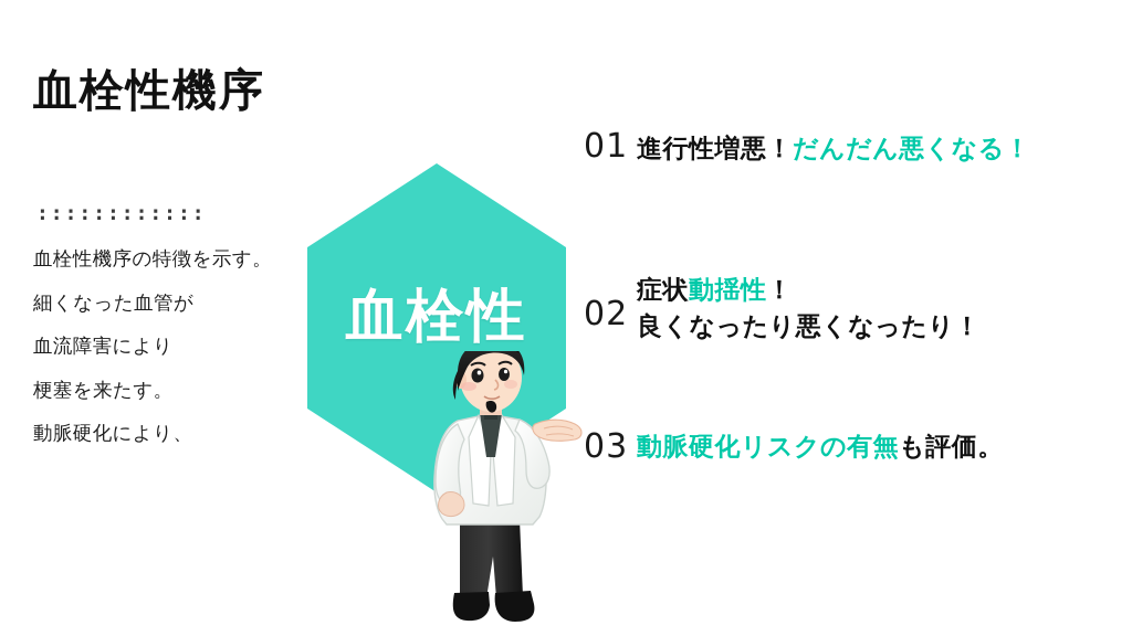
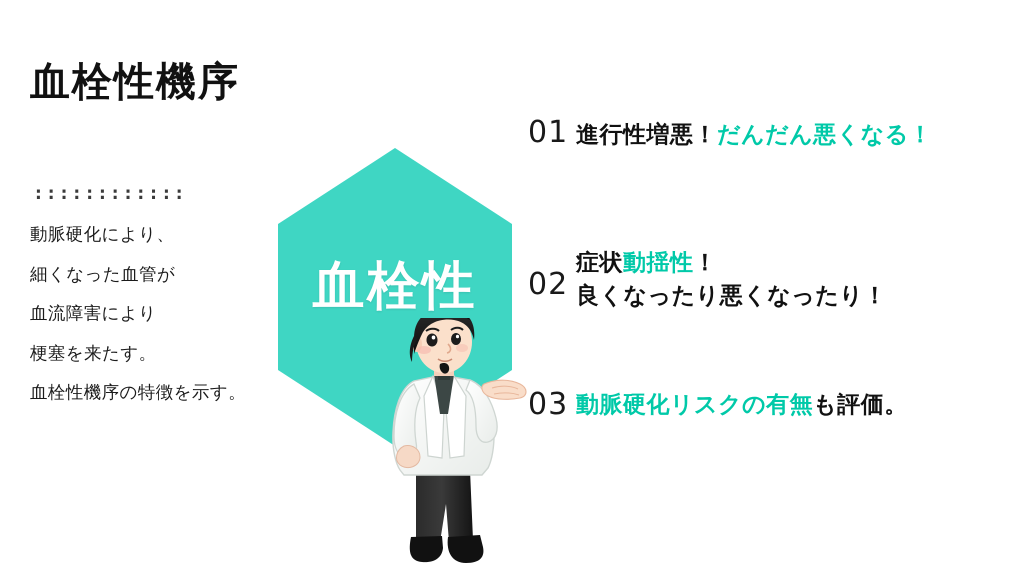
  血栓性機序
  ::::::::::::
- 血栓性機序の特徴を示す。
+ 動脈硬化により、
  細くなった血管が
  血流障害により
  梗塞を来たす。
- 動脈硬化により、
+ 血栓性機序の特徴を示す。
  血栓性
  01
  進行性増悪！だんだん悪くなる！
  02
  症状動揺性！
  良くなったり悪くなったり！
  03
  動脈硬化リスクの有無も評価。
